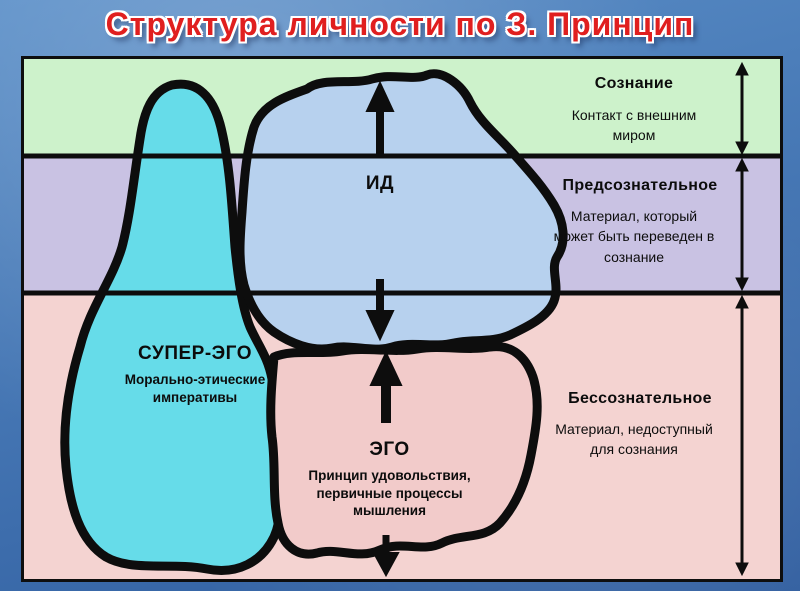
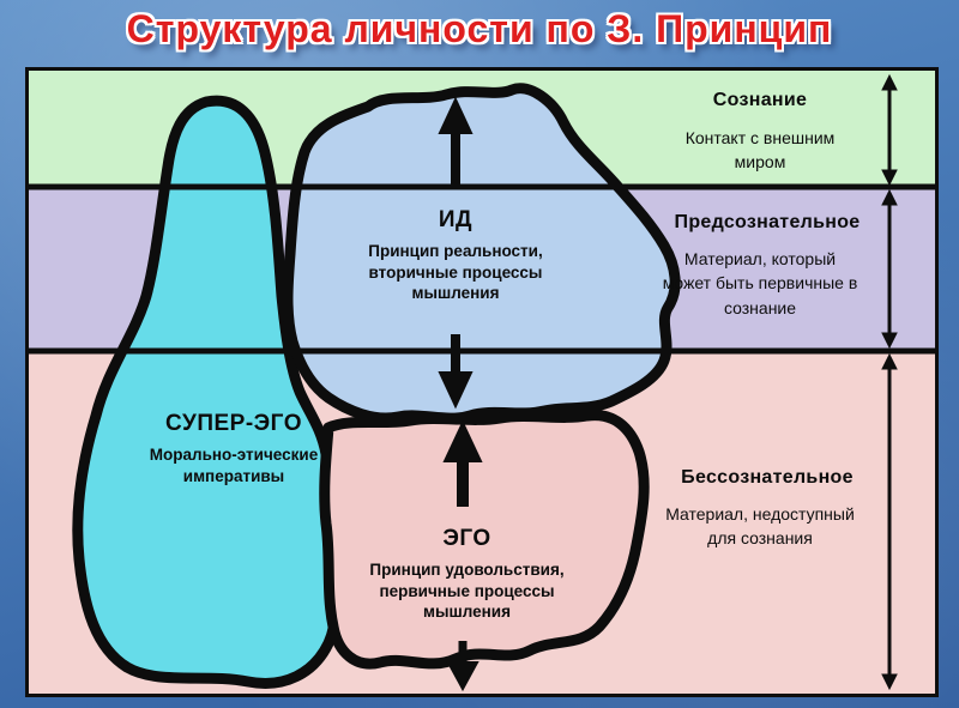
  Структура личности по З. Принцип
  ИД
+ Принцип реальности, вторичные процессы мышления
  СУПЕР-ЭГО
  Морально-этические императивы
  ЭГО
  Принцип удовольствия, первичные процессы мышления
  Сознание
  Контакт с внешним миром
  Предсознательное
- Материал, который может быть переведен в сознание
+ Материал, который может быть первичные в сознание
  Бессознательное
  Материал, недоступный для сознания
